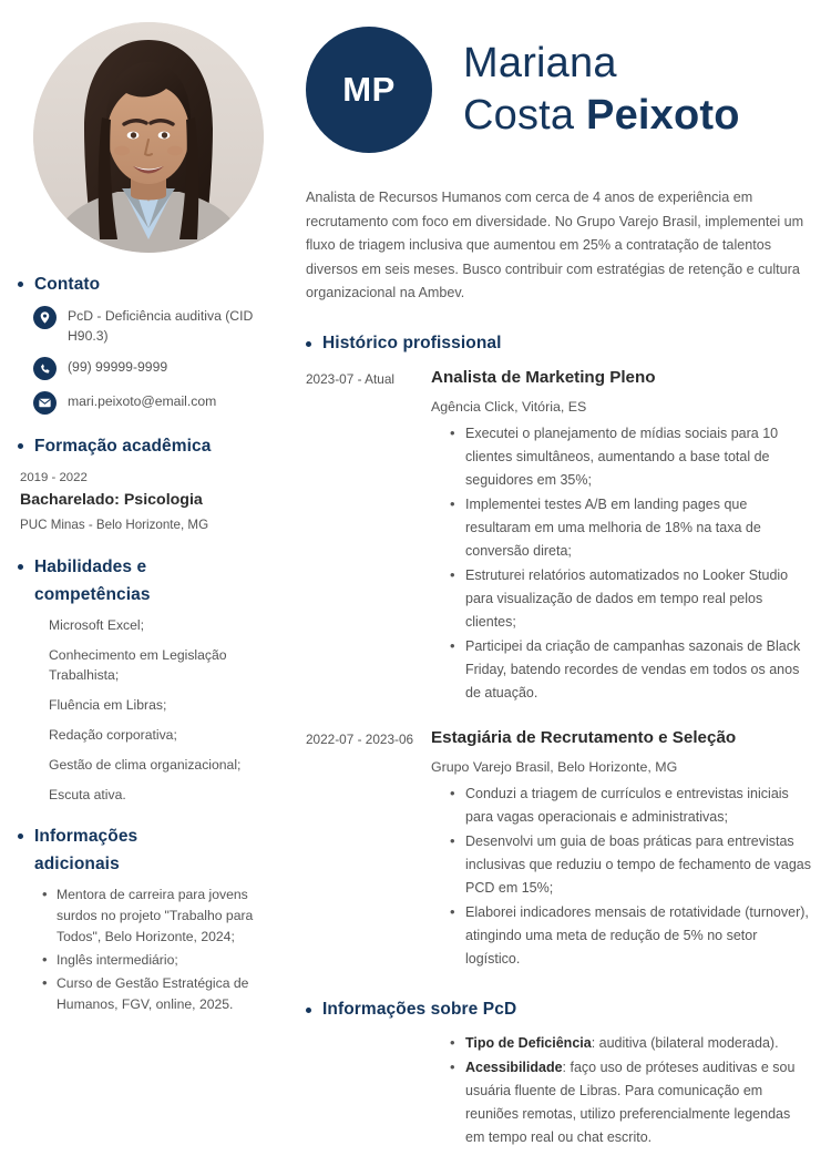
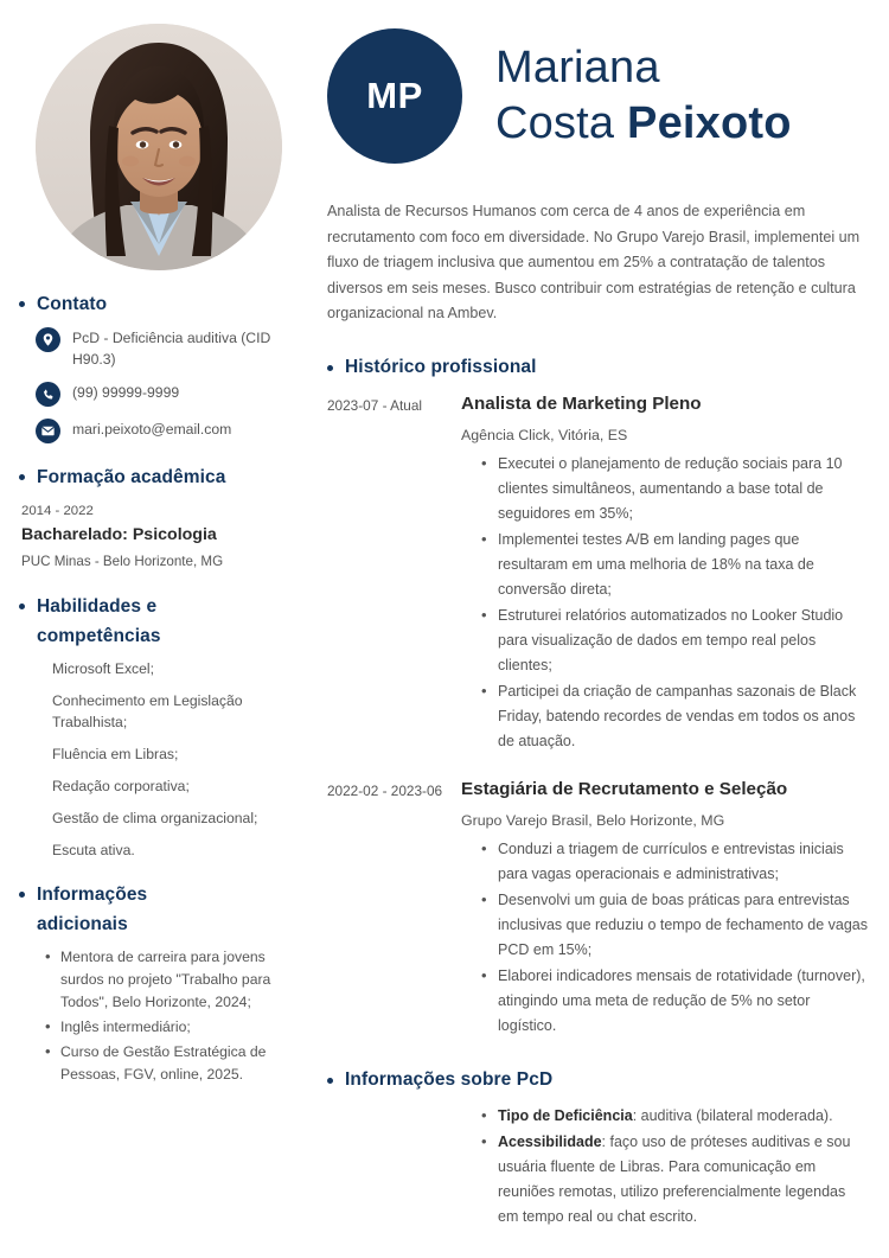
  Contato
  PcD - Deficiência auditiva (CID H90.3)
  (99) 99999-9999
  mari.peixoto@email.com
  Formação acadêmica
- 2019 - 2022
+ 2014 - 2022
  Bacharelado: Psicologia
  PUC Minas - Belo Horizonte, MG
  Habilidades e competências
  Microsoft Excel;
  Conhecimento em Legislação Trabalhista;
  Fluência em Libras;
  Redação corporativa;
  Gestão de clima organizacional;
  Escuta ativa.
  Informações adicionais
  Mentora de carreira para jovens surdos no projeto "Trabalho para Todos", Belo Horizonte, 2024;
  Inglês intermediário;
- Curso de Gestão Estratégica de Humanos, FGV, online, 2025.
+ Curso de Gestão Estratégica de Pessoas, FGV, online, 2025.
  MP
  Mariana
  Costa Peixoto
  Analista de Recursos Humanos com cerca de 4 anos de experiência em recrutamento com foco em diversidade. No Grupo Varejo Brasil, implementei um fluxo de triagem inclusiva que aumentou em 25% a contratação de talentos diversos em seis meses. Busco contribuir com estratégias de retenção e cultura organizacional na Ambev.
  Histórico profissional
  2023-07 - Atual
  Analista de Marketing Pleno
  Agência Click, Vitória, ES
- Executei o planejamento de mídias sociais para 10 clientes simultâneos, aumentando a base total de seguidores em 35%;
+ Executei o planejamento de redução sociais para 10 clientes simultâneos, aumentando a base total de seguidores em 35%;
  Implementei testes A/B em landing pages que resultaram em uma melhoria de 18% na taxa de conversão direta;
  Estruturei relatórios automatizados no Looker Studio para visualização de dados em tempo real pelos clientes;
  Participei da criação de campanhas sazonais de Black Friday, batendo recordes de vendas em todos os anos de atuação.
- 2022-07 - 2023-06
+ 2022-02 - 2023-06
  Estagiária de Recrutamento e Seleção
  Grupo Varejo Brasil, Belo Horizonte, MG
  Conduzi a triagem de currículos e entrevistas iniciais para vagas operacionais e administrativas;
  Desenvolvi um guia de boas práticas para entrevistas inclusivas que reduziu o tempo de fechamento de vagas PCD em 15%;
  Elaborei indicadores mensais de rotatividade (turnover), atingindo uma meta de redução de 5% no setor logístico.
  Informações sobre PcD
  Tipo de Deficiência: auditiva (bilateral moderada).
  Acessibilidade: faço uso de próteses auditivas e sou usuária fluente de Libras. Para comunicação em reuniões remotas, utilizo preferencialmente legendas em tempo real ou chat escrito.
